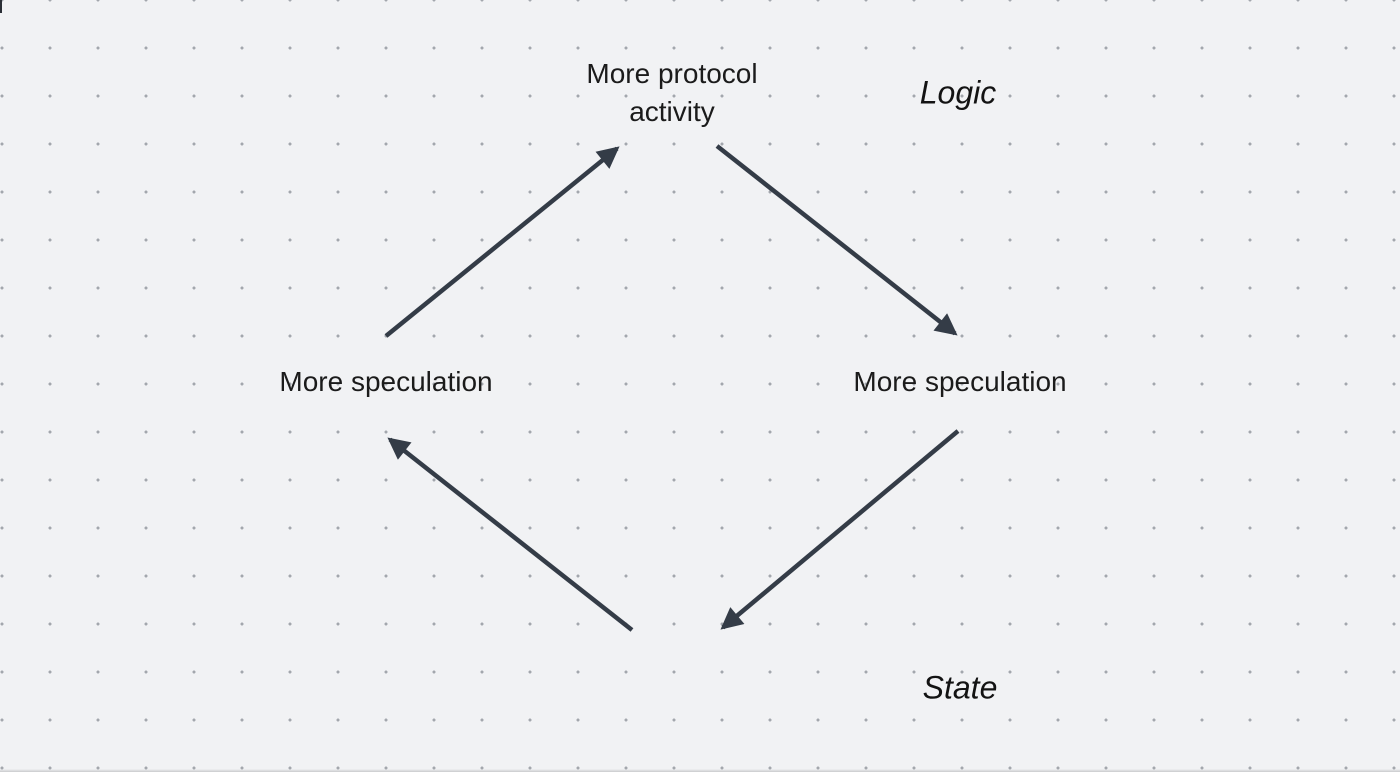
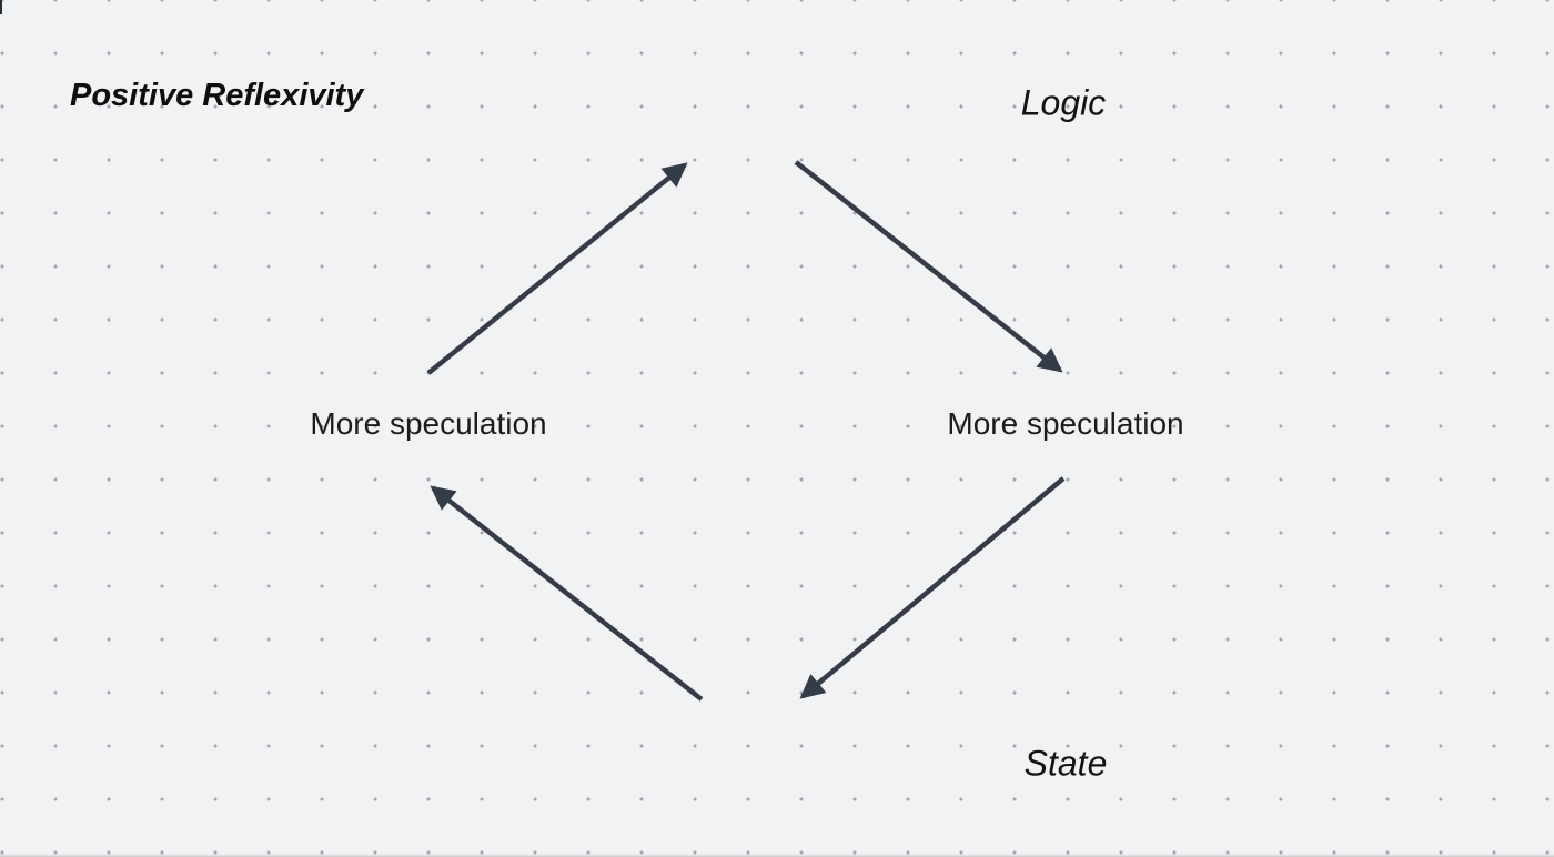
+ Positive Reflexivity
  Logic
  State
- More protocol activity
  More speculation
  More speculation
